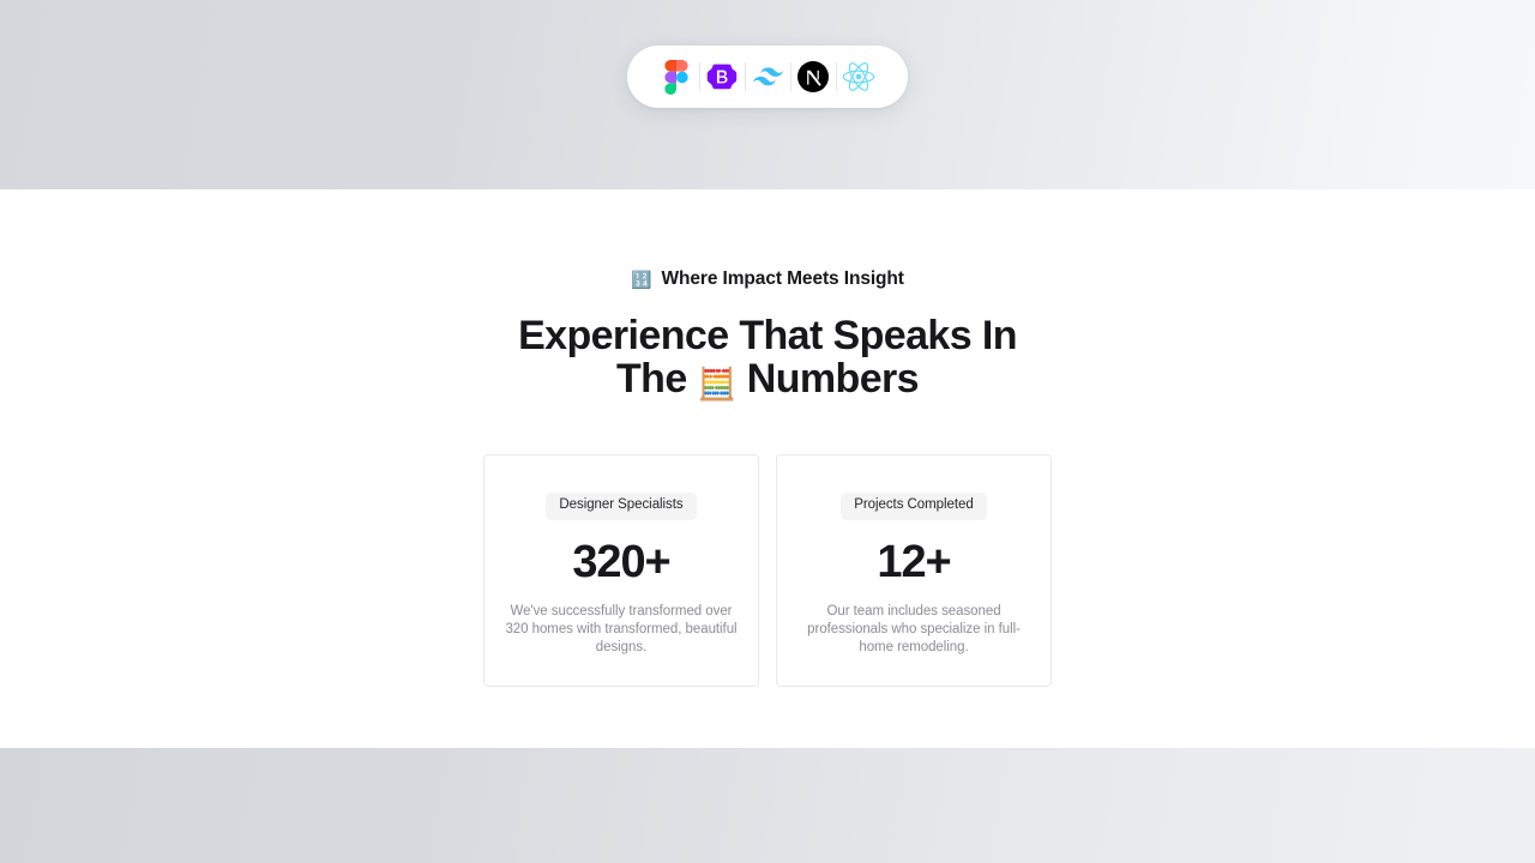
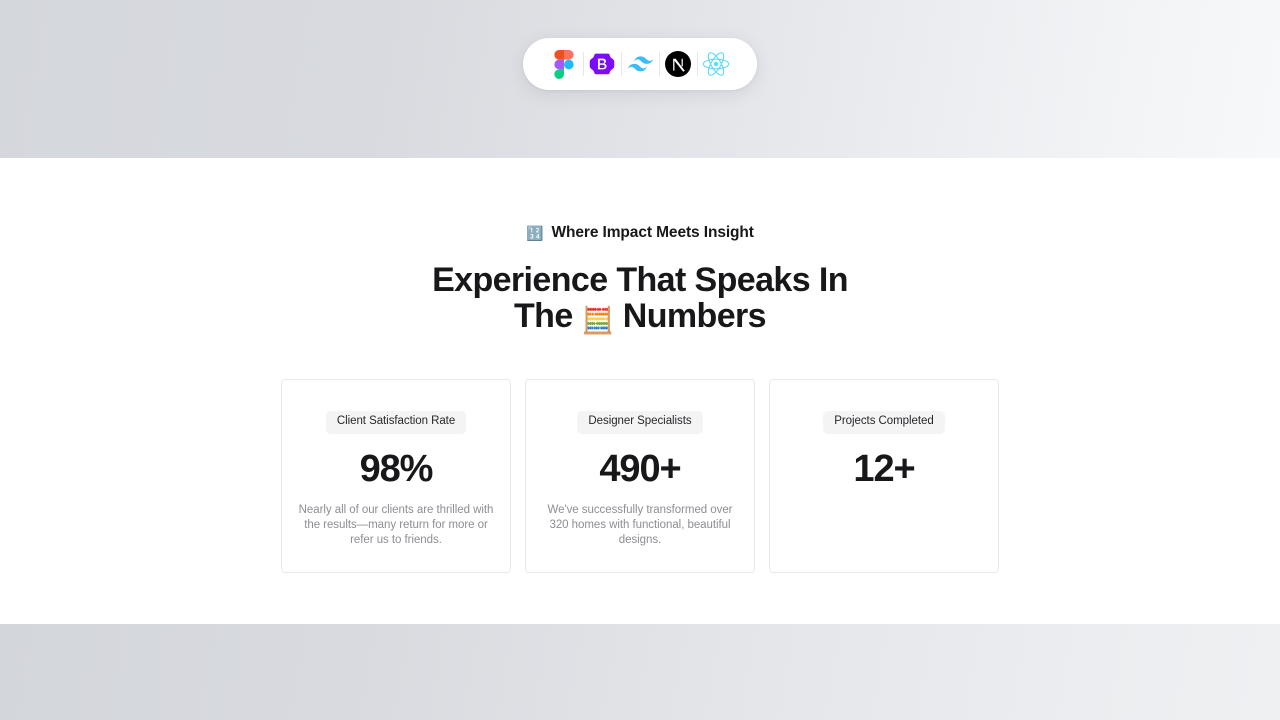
  🔢
  Where Impact Meets Insight
  Experience That Speaks In
  The 🧮 Numbers
+ Client Satisfaction Rate
+ 98%
+ Nearly all of our clients are thrilled with the results—many return for more or refer us to friends.
  Designer Specialists
- 320+
+ 490+
- We've successfully transformed over 320 homes with transformed, beautiful designs.
+ We've successfully transformed over 320 homes with functional, beautiful designs.
  Projects Completed
  12+
- Our team includes seasoned professionals who specialize in full-home remodeling.
